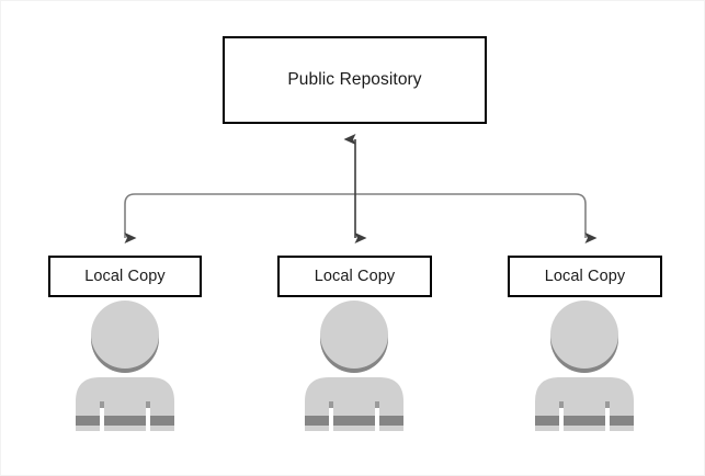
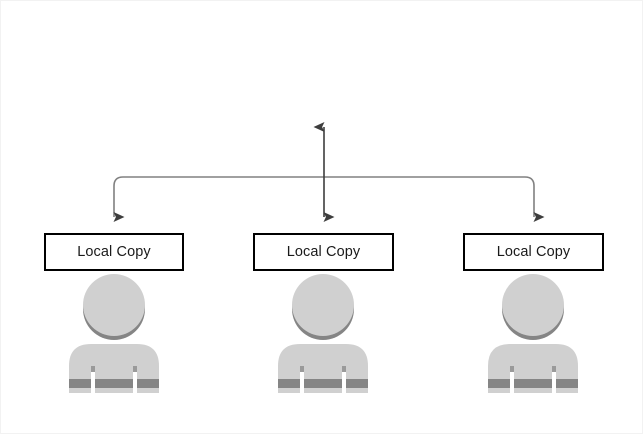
- Public Repository
  Local Copy
  Local Copy
  Local Copy
